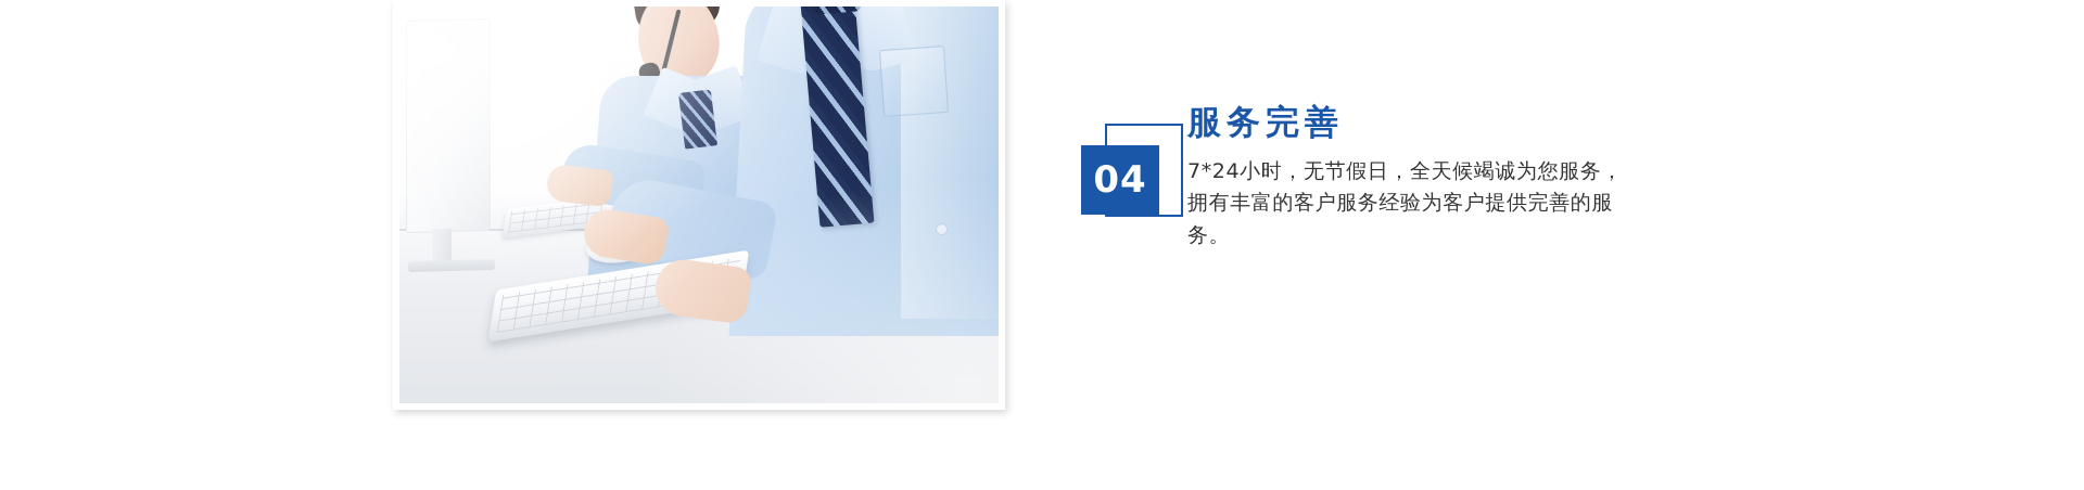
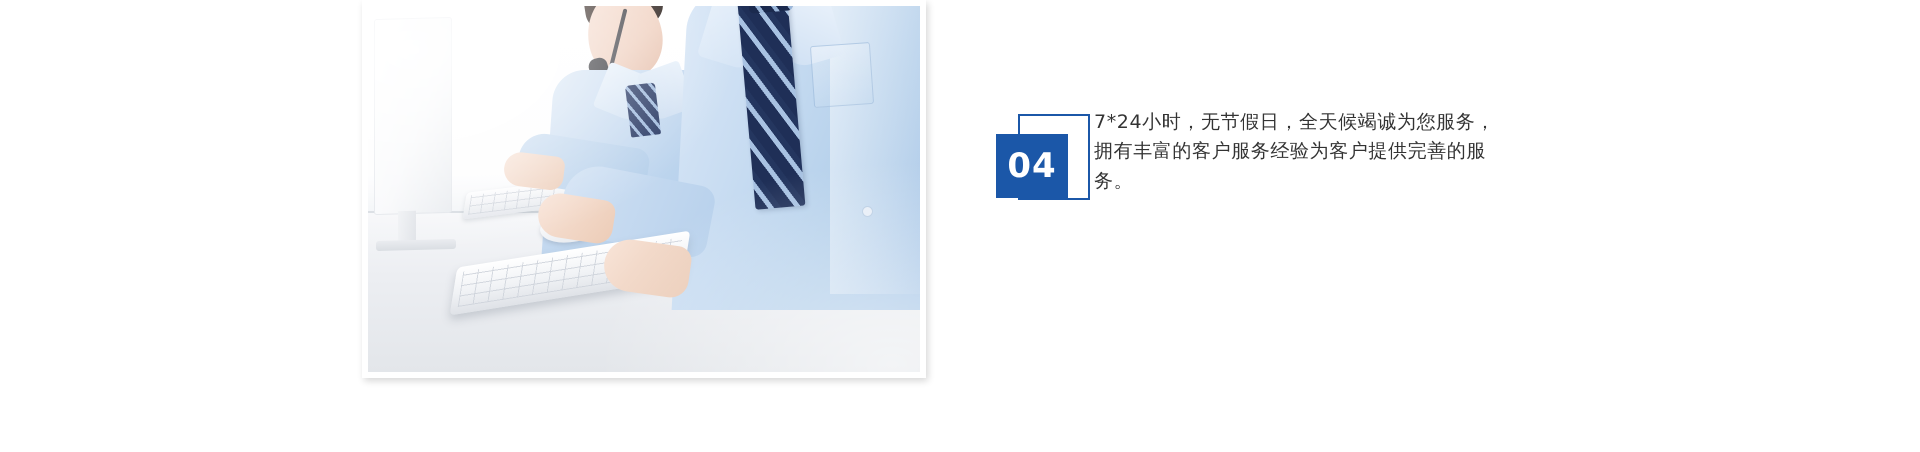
  04
- 服务完善
  7*24小时，无节假日，全天候竭诚为您服务，拥有丰富的客户服务经验为客户提供完善的服务。
